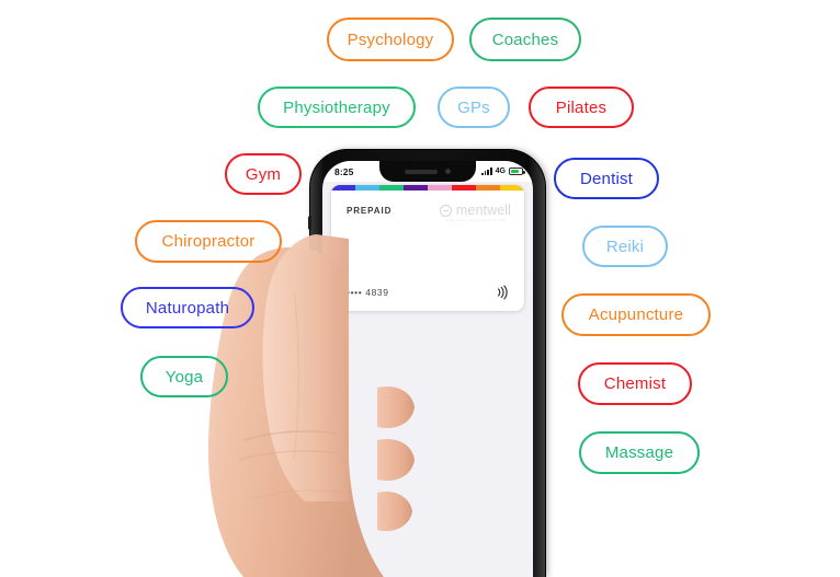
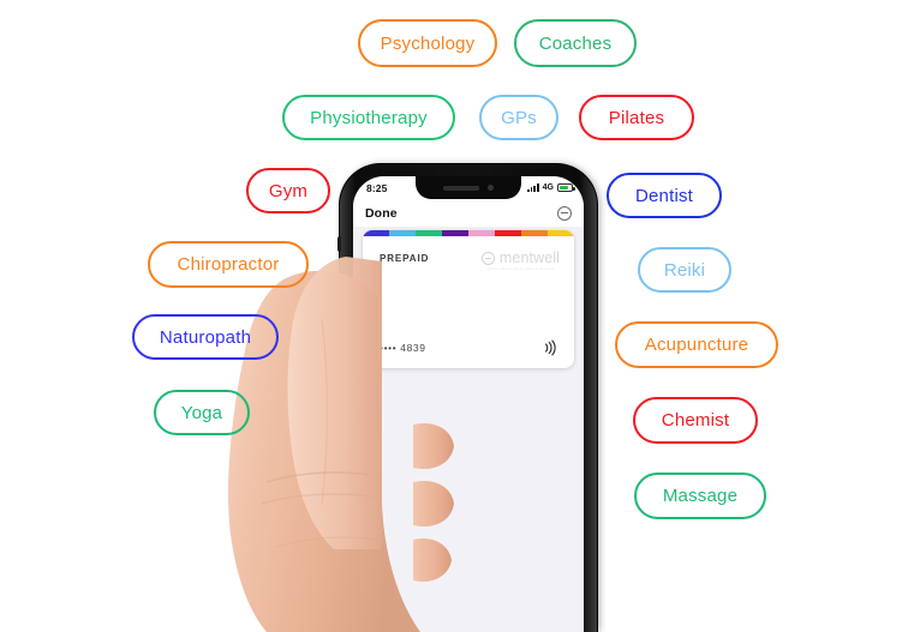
  8:25
+ Done
  PREPAID
  mentwell
  ••• 4839
  Psychology
  Coaches
  Physiotherapy
  GPs
  Pilates
  Gym
  Dentist
  Chiropractor
  Reiki
  Naturopath
  Acupuncture
  Yoga
  Chemist
  Massage
